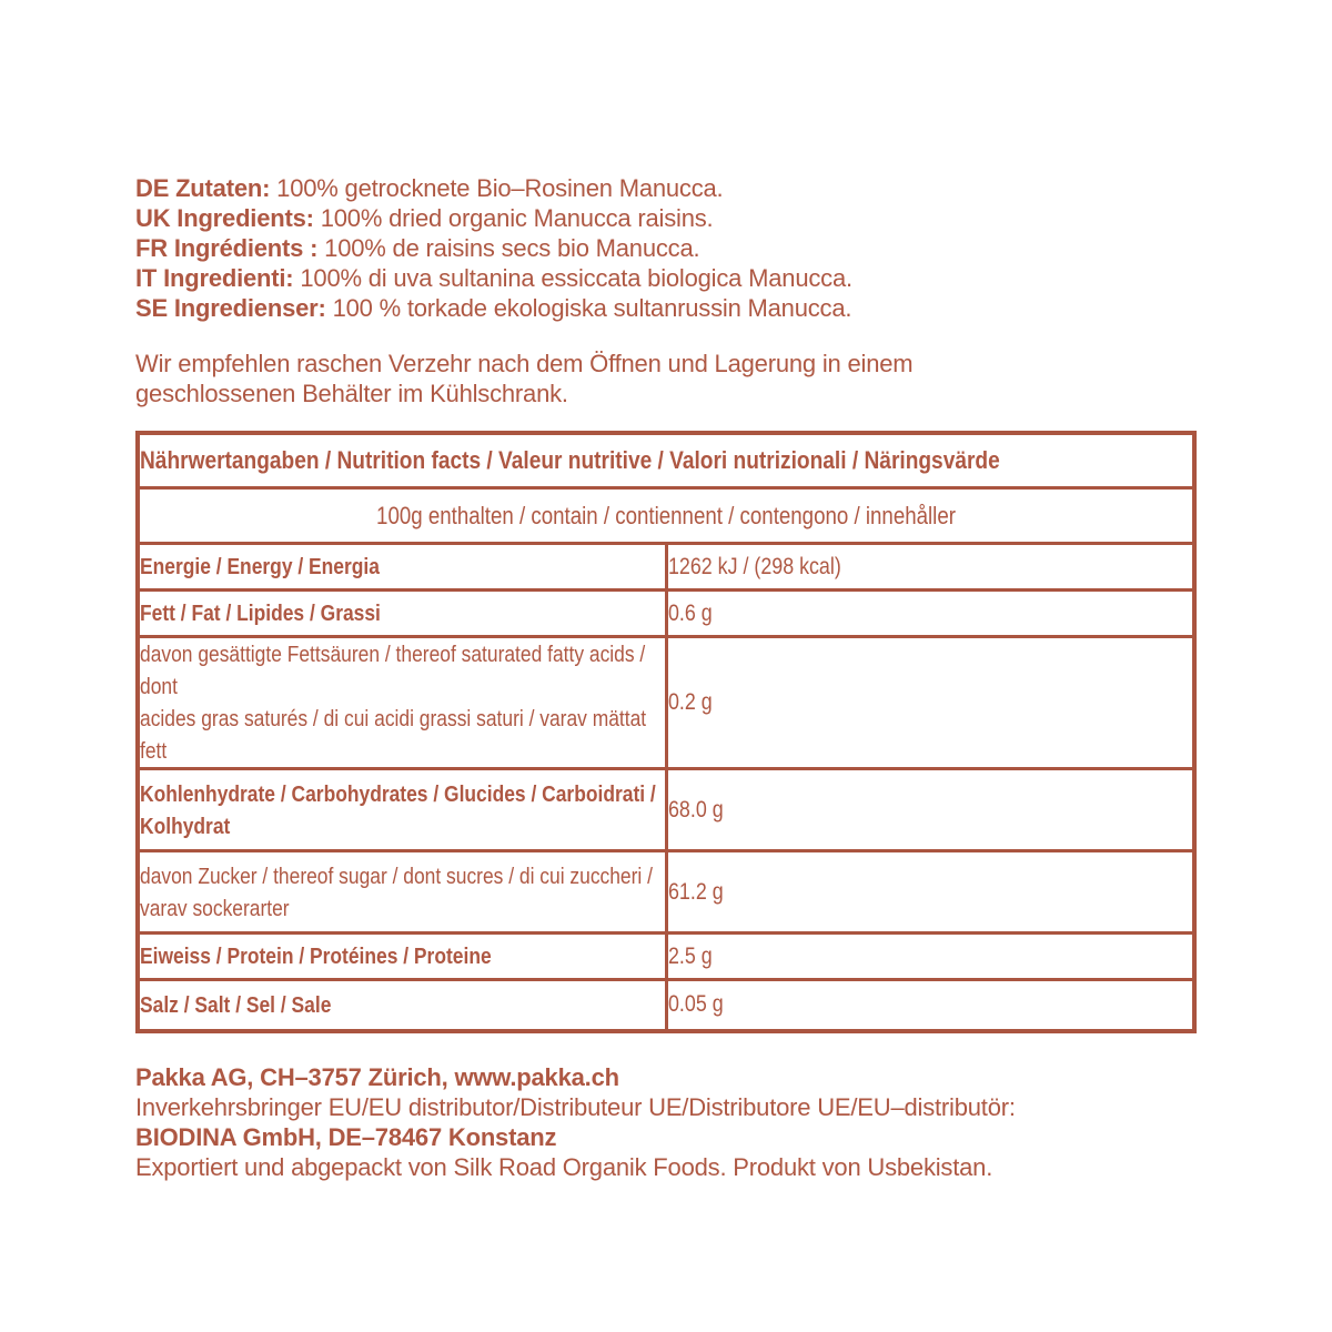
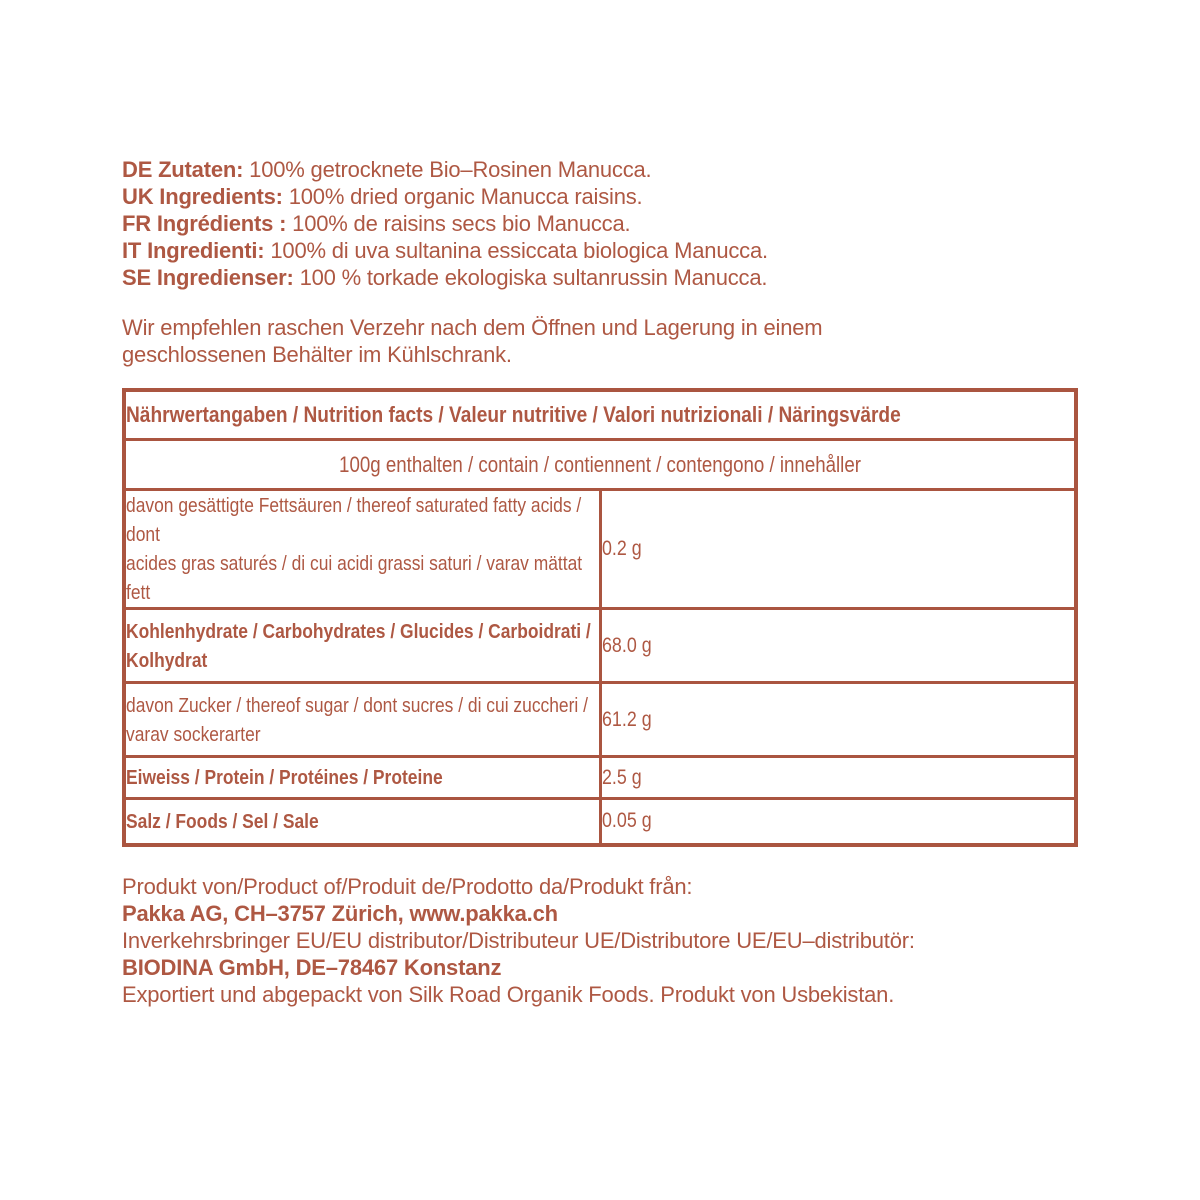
  DE Zutaten: 100% getrocknete Bio–Rosinen Manucca.
  UK Ingredients: 100% dried organic Manucca raisins.
  FR Ingrédients : 100% de raisins secs bio Manucca.
  IT Ingredienti: 100% di uva sultanina essiccata biologica Manucca.
  SE Ingredienser: 100 % torkade ekologiska sultanrussin Manucca.
  Wir empfehlen raschen Verzehr nach dem Öffnen und Lagerung in einem
  geschlossenen Behälter im Kühlschrank.
  Nährwertangaben / Nutrition facts / Valeur nutritive / Valori nutrizionali / Näringsvärde
  100g enthalten / contain / contiennent / contengono / innehåller
- Energie / Energy / Energia	1262 kJ / (298 kcal)
- Fett / Fat / Lipides / Grassi	0.6 g
  davon gesättigte Fettsäuren / thereof saturated fatty acids / dont acides gras saturés / di cui acidi grassi saturi / varav mättat fett	0.2 g
  Kohlenhydrate / Carbohydrates / Glucides / Carboidrati / Kolhydrat	68.0 g
  davon Zucker / thereof sugar / dont sucres / di cui zuccheri / varav sockerarter	61.2 g
  Eiweiss / Protein / Protéines / Proteine	2.5 g
- Salz / Salt / Sel / Sale	0.05 g
+ Salz / Foods / Sel / Sale	0.05 g
+ Produkt von/Product of/Produit de/Prodotto da/Produkt från:
  Pakka AG, CH–3757 Zürich, www.pakka.ch
  Inverkehrsbringer EU/EU distributor/Distributeur UE/Distributore UE/EU–distributör:
  BIODINA GmbH, DE–78467 Konstanz
  Exportiert und abgepackt von Silk Road Organik Foods. Produkt von Usbekistan.
